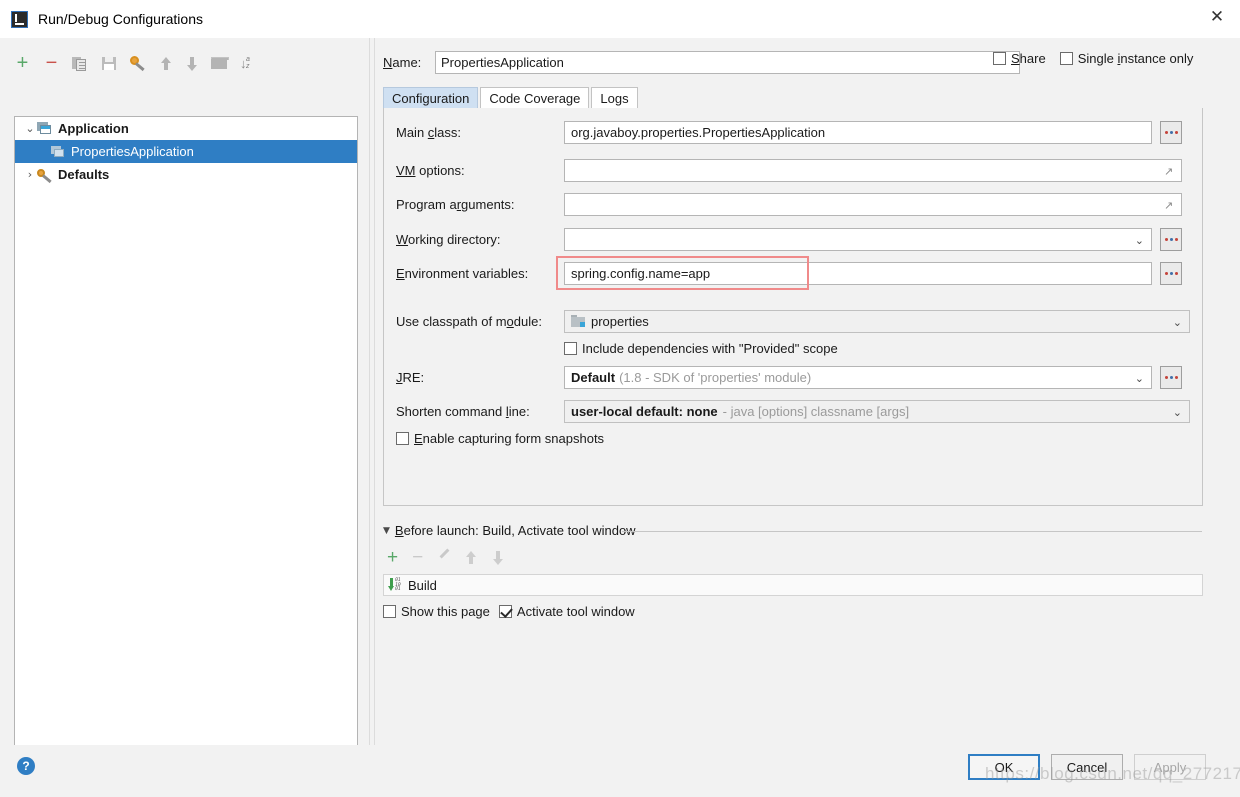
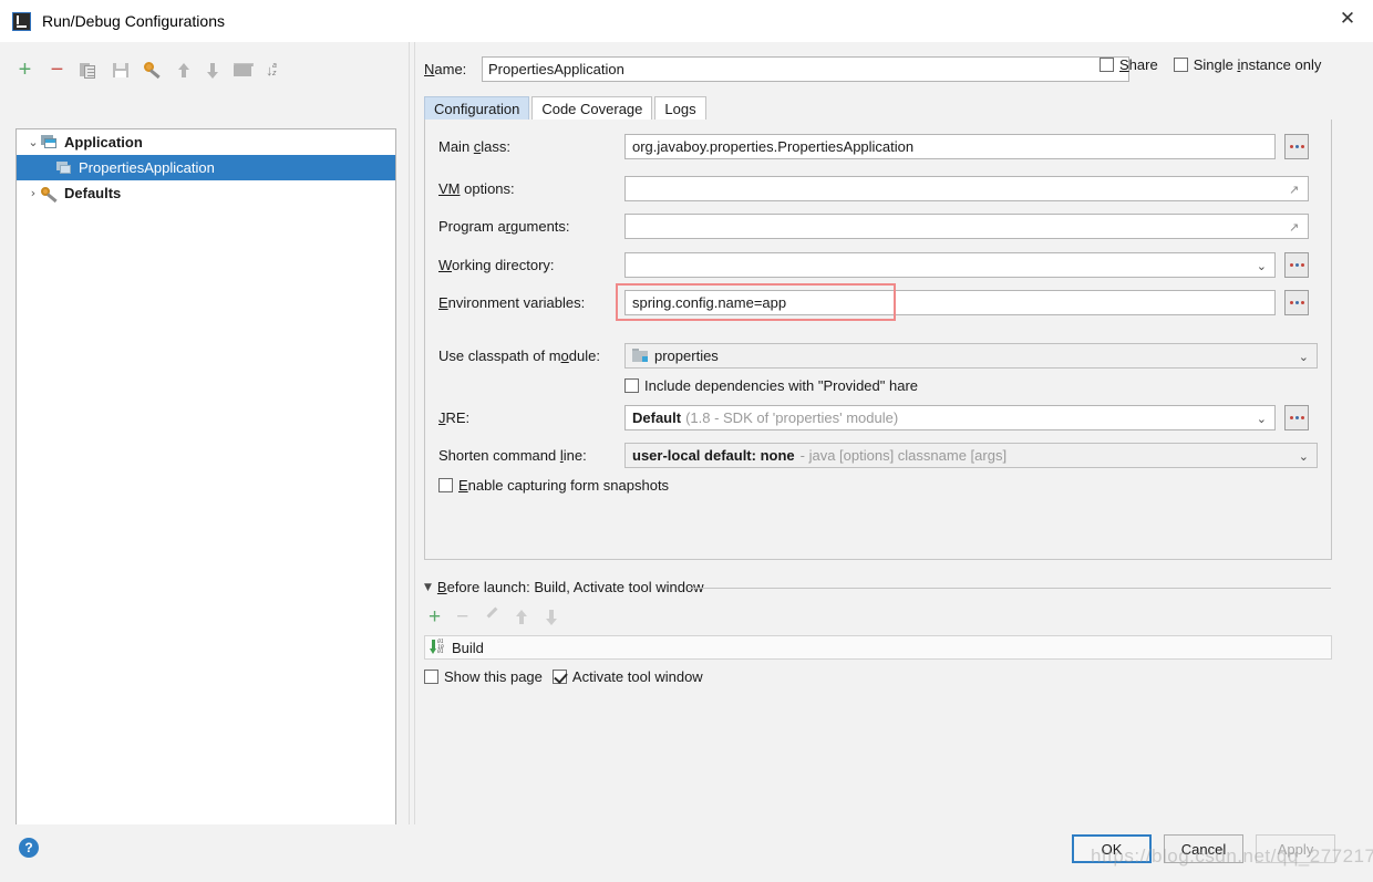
  Run/Debug Configurations
  ✕
  +
  −
  ↓
  ⌄
  Application
  PropertiesApplication
  ›
  Defaults
  Name:
  PropertiesApplication
  Share
  Single instance only
  Configuration
  Code Coverage
  Logs
  Main class:
  org.javaboy.properties.PropertiesApplication
  VM options:
  ↗
  Program arguments:
  ↗
  Working directory:
  ⌄
  Environment variables:
  spring.config.name=app
  Use classpath of module:
  properties
  ⌄
- Include dependencies with "Provided" scope
+ Include dependencies with "Provided" hare
  JRE:
  Default
  (1.8 - SDK of 'properties' module)
  ⌄
  Shorten command line:
  user-local default: none
  - java [options] classname [args]
  ⌄
  Enable capturing form snapshots
  ▼
  Before launch: Build, Activate tool wind
  +
  −
  Build
  Show this page
  Activate tool window
  ?
  OK
  Cancel
  Apply
  https://blog.csdn.net/qq_277217
